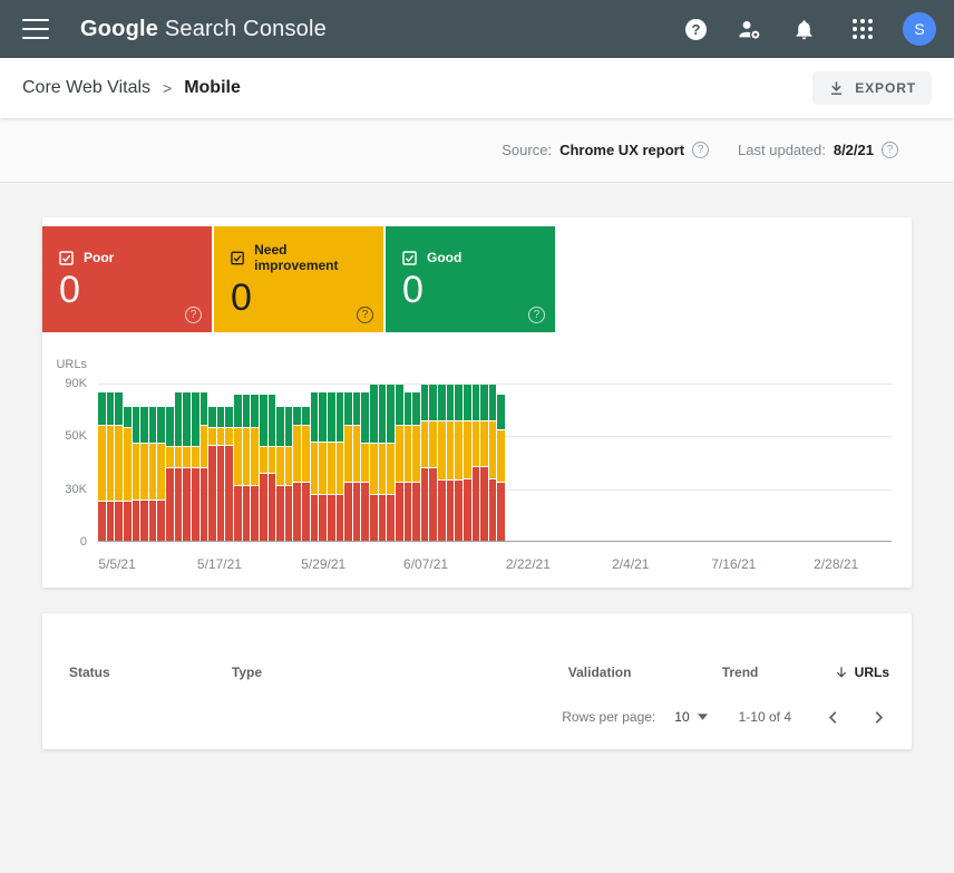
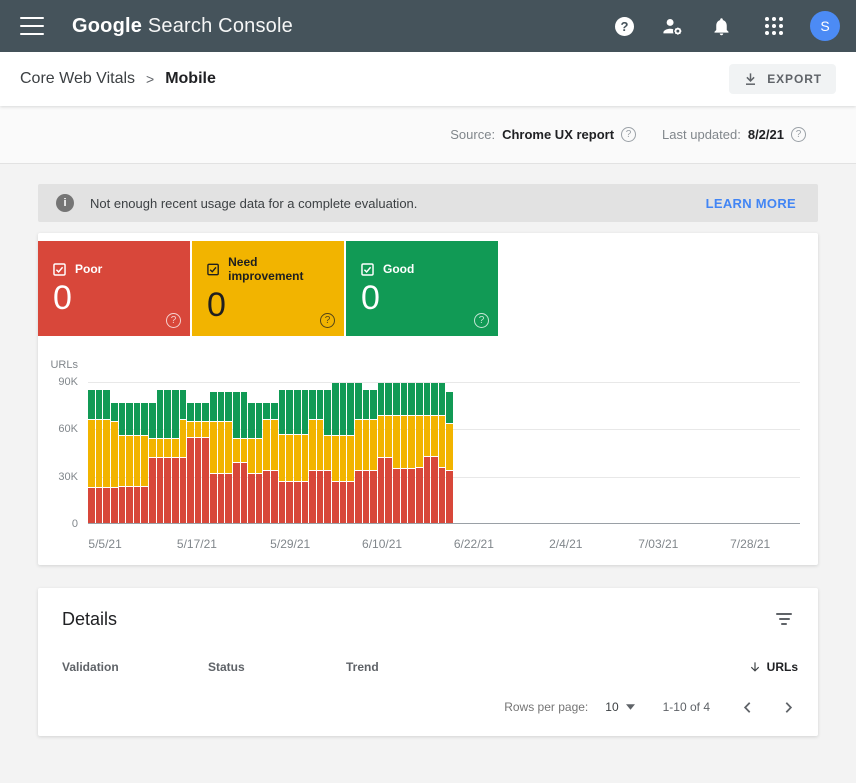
  Google Search Console
  ?
  S
  Core Web Vitals
  >
  Mobile
  EXPORT
  Source:
  Chrome UX report
  ?
  Last updated:
  8/2/21
  ?
+ i
+ Not enough recent usage data for a complete evaluation.
+ LEARN MORE
  Poor
  0
  ?
  Need improvement
  0
  ?
  Good
  0
  ?
  URLs
  90K
- 50K
+ 60K
  30K
  0
  5/5/21
  5/17/21
  5/29/21
- 6/07/21
+ 6/10/21
- 2/22/21
+ 6/22/21
  2/4/21
- 7/16/21
+ 7/03/21
- 2/28/21
+ 7/28/21
+ Details
- Status
+ Validation
- Type
- Validation
+ Status
  Trend
  URLs
  Rows per page:
  10
  1-10 of 4
